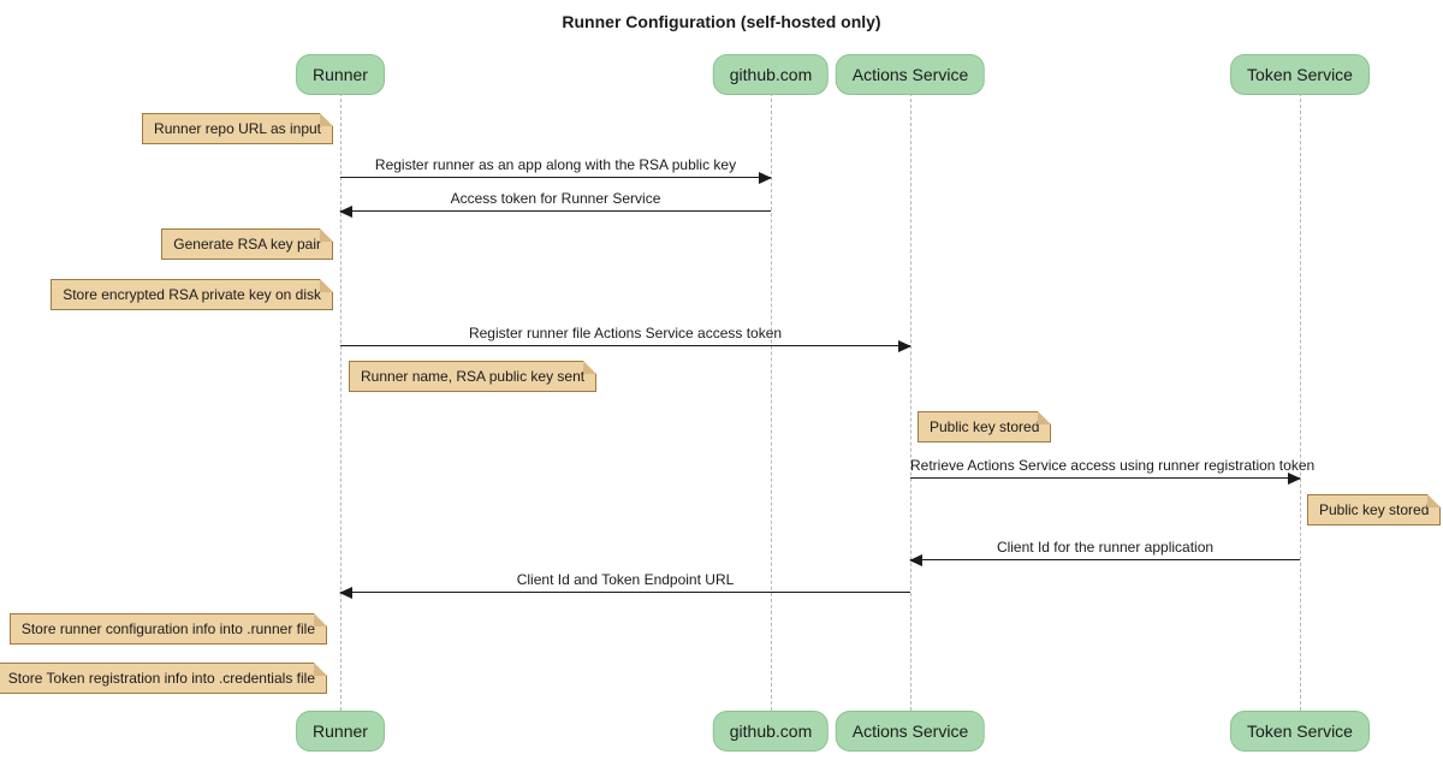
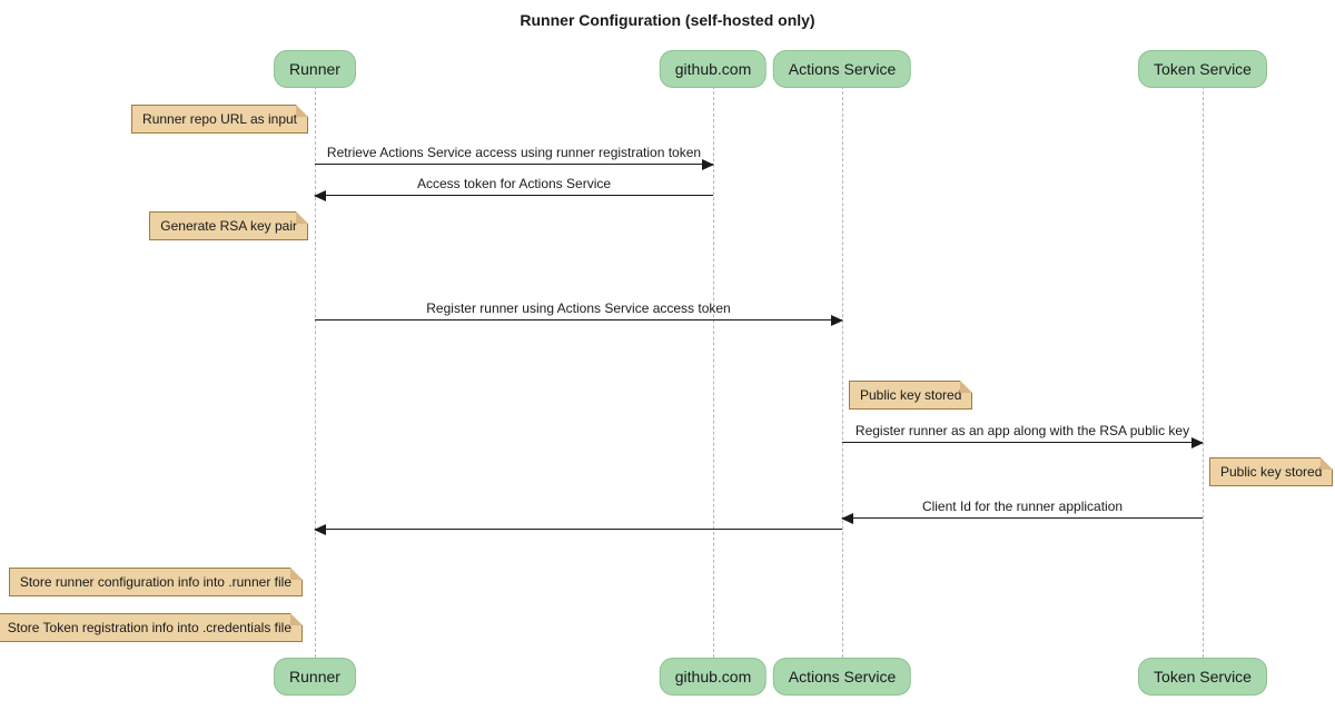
  Runner Configuration (self-hosted only)
  Runner
  github.com
  Actions Service
  Token Service
  Runner
  github.com
  Actions Service
  Token Service
- Register runner as an app along with the RSA public key
+ Retrieve Actions Service access using runner registration token
- Access token for Runner Service
+ Access token for Actions Service
- Register runner file Actions Service access token
+ Register runner using Actions Service access token
- Retrieve Actions Service access using runner registration token
+ Register runner as an app along with the RSA public key
  Client Id for the runner application
- Client Id and Token Endpoint URL
  Runner repo URL as input
  Generate RSA key pair
- Store encrypted RSA private key on disk
- Runner name, RSA public key sent
  Public key stored
  Public key stored
  Store runner configuration info into .runner file
  Store Token registration info into .credentials file
